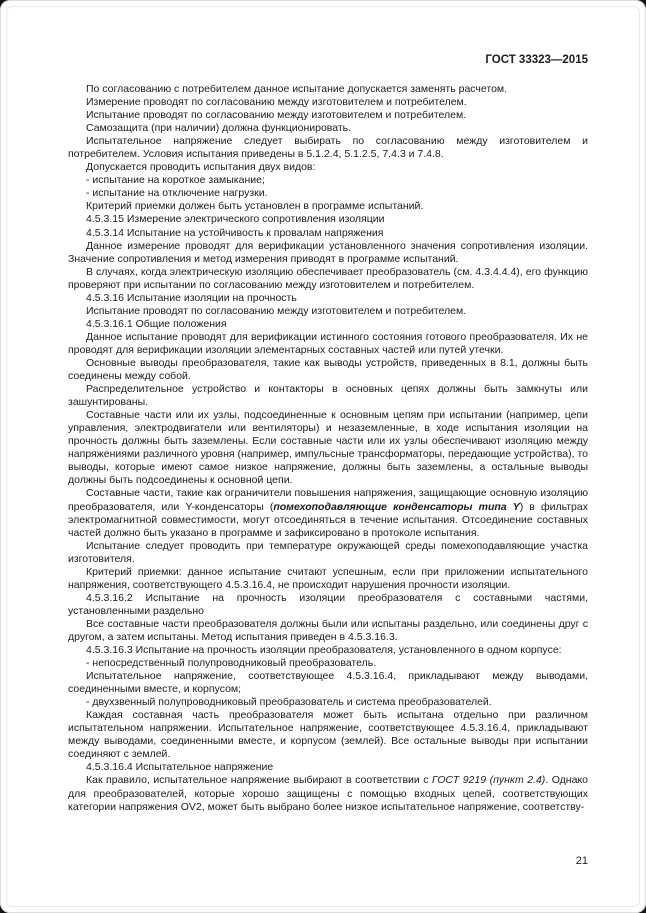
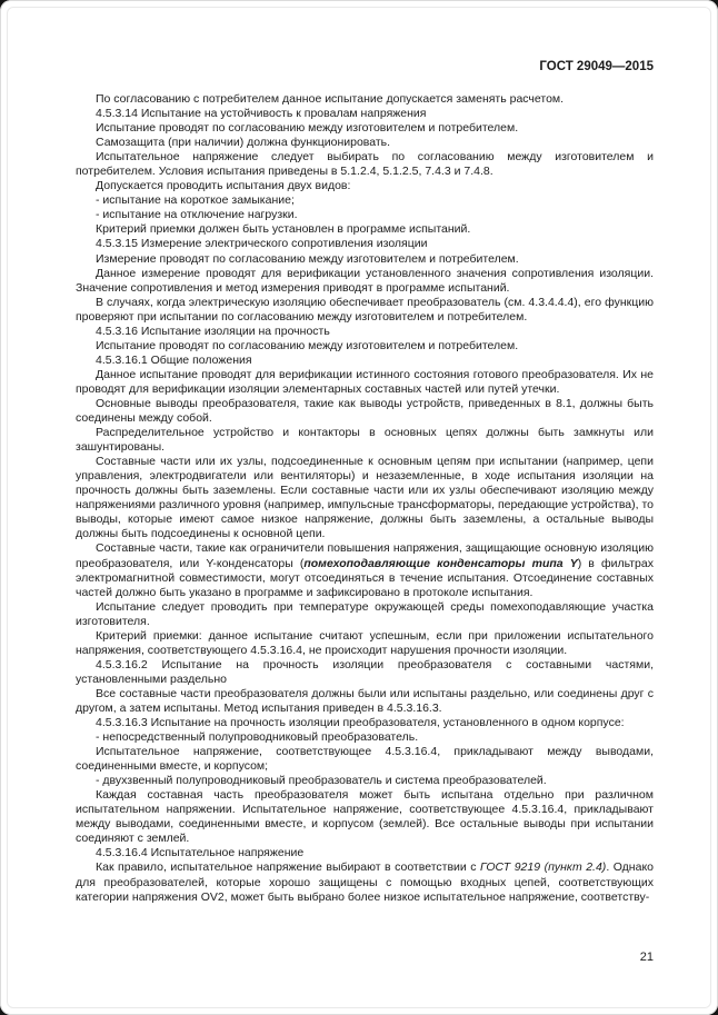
- ГОСТ 33323—2015
+ ГОСТ 29049—2015
  По согласованию с потребителем данное испытание допускается заменять расчетом.
- Измерение проводят по согласованию между изготовителем и потребителем.
+ 4.5.3.14 Испытание на устойчивость к провалам напряжения
  Испытание проводят по согласованию между изготовителем и потребителем.
  Самозащита (при наличии) должна функционировать.
  Испытательное напряжение следует выбирать по согласованию между изготовителем и потребителем. Условия испытания приведены в 5.1.2.4, 5.1.2.5, 7.4.3 и 7.4.8.
  Допускается проводить испытания двух видов:
  - испытание на короткое замыкание;
  - испытание на отключение нагрузки.
  Критерий приемки должен быть установлен в программе испытаний.
  4.5.3.15 Измерение электрического сопротивления изоляции
- 4.5.3.14 Испытание на устойчивость к провалам напряжения
+ Измерение проводят по согласованию между изготовителем и потребителем.
  Данное измерение проводят для верификации установленного значения сопротивления изоляции. Значение сопротивления и метод измерения приводят в программе испытаний.
  В случаях, когда электрическую изоляцию обеспечивает преобразователь (см. 4.3.4.4.4), его функцию проверяют при испытании по согласованию между изготовителем и потребителем.
  4.5.3.16 Испытание изоляции на прочность
  Испытание проводят по согласованию между изготовителем и потребителем.
  4.5.3.16.1 Общие положения
  Данное испытание проводят для верификации истинного состояния готового преобразователя. Их не проводят для верификации изоляции элементарных составных частей или путей утечки.
  Основные выводы преобразователя, такие как выводы устройств, приведенных в 8.1, должны быть соединены между собой.
  Распределительное устройство и контакторы в основных цепях должны быть замкнуты или зашунтированы.
  Составные части или их узлы, подсоединенные к основным цепям при испытании (например, цепи управления, электродвигатели или вентиляторы) и незаземленные, в ходе испытания изоляции на прочность должны быть заземлены. Если составные части или их узлы обеспечивают изоляцию между напряжениями различного уровня (например, импульсные трансформаторы, передающие устройства), то выводы, которые имеют самое низкое напряжение, должны быть заземлены, а остальные выводы должны быть подсоединены к основной цепи.
  Составные части, такие как ограничители повышения напряжения, защищающие основную изоляцию преобразователя, или Y-конденсаторы (помехоподавляющие конденсаторы типа Y) в фильтрах электромагнитной совместимости, могут отсоединяться в течение испытания. Отсоединение составных частей должно быть указано в программе и зафиксировано в протоколе испытания.
  Испытание следует проводить при температуре окружающей среды помехоподавляющие участка изготовителя.
  Критерий приемки: данное испытание считают успешным, если при приложении испытательного напряжения, соответствующего 4.5.3.16.4, не происходит нарушения прочности изоляции.
  4.5.3.16.2 Испытание на прочность изоляции преобразователя с составными частями, установленными раздельно
  Все составные части преобразователя должны были или испытаны раздельно, или соединены друг с другом, а затем испытаны. Метод испытания приведен в 4.5.3.16.3.
  4.5.3.16.3 Испытание на прочность изоляции преобразователя, установленного в одном корпусе:
  - непосредственный полупроводниковый преобразователь.
  Испытательное напряжение, соответствующее 4.5.3.16.4, прикладывают между выводами, соединенными вместе, и корпусом;
  - двухзвенный полупроводниковый преобразователь и система преобразователей.
  Каждая составная часть преобразователя может быть испытана отдельно при различном испытательном напряжении. Испытательное напряжение, соответствующее 4.5.3.16.4, прикладывают между выводами, соединенными вместе, и корпусом (землей). Все остальные выводы при испытании соединяют с землей.
  4.5.3.16.4 Испытательное напряжение
  Как правило, испытательное напряжение выбирают в соответствии с ГОСТ 9219 (пункт 2.4). Однако для преобразователей, которые хорошо защищены с помощью входных цепей, соответствующих категории напряжения OV2, может быть выбрано более низкое испытательное напряжение, соответству-
  21
